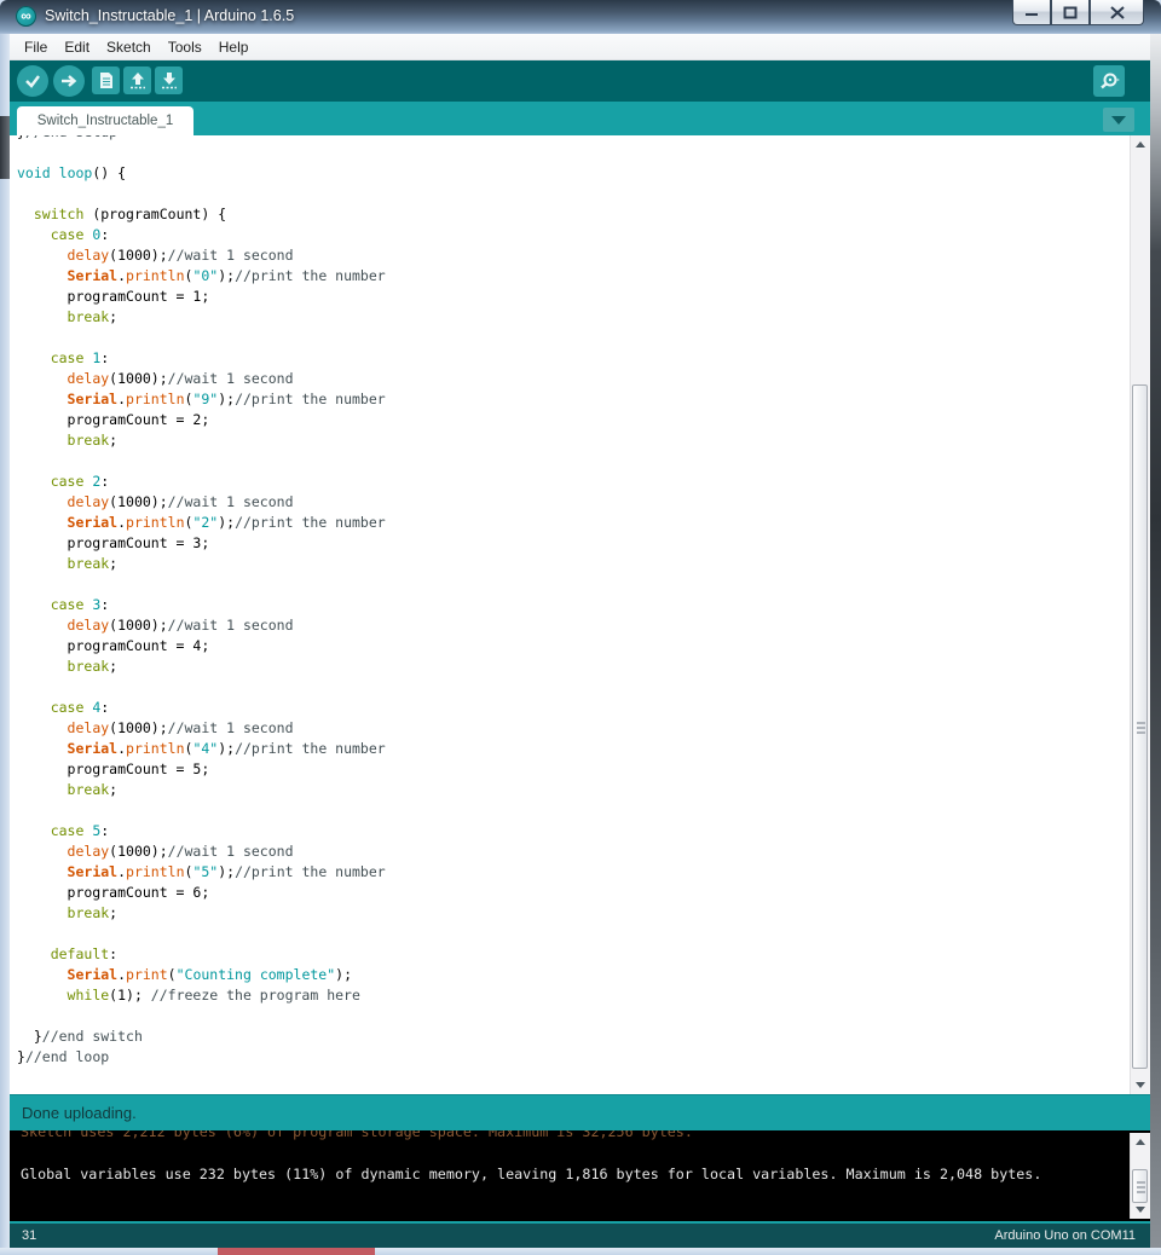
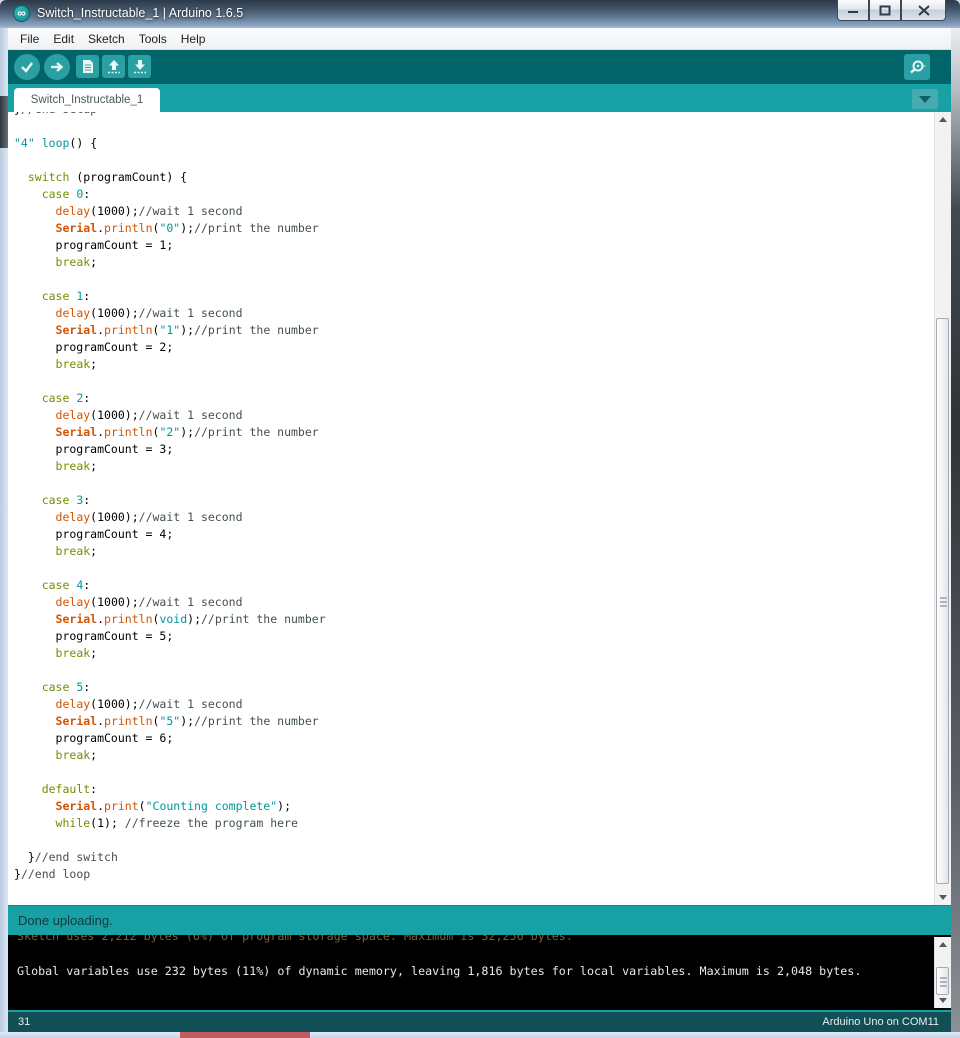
  ∞
  Switch_Instructable_1 | Arduino 1.6.5
  File
  Edit
  Sketch
  Tools
  Help
  Switch_Instructable_1
- void loop() {
+ "4" loop() {
  switch (programCount) {
  case 0:
  delay(1000);//wait 1 second
  Serial.println("0");//print the number
  programCount = 1;
  break;
  case 1:
  delay(1000);//wait 1 second
- Serial.println("9");//print the number
+ Serial.println("1");//print the number
  programCount = 2;
  break;
  case 2:
  delay(1000);//wait 1 second
  Serial.println("2");//print the number
  programCount = 3;
  break;
  case 3:
  delay(1000);//wait 1 second
  programCount = 4;
  break;
  case 4:
  delay(1000);//wait 1 second
- Serial.println("4");//print the number
+ Serial.println(void);//print the number
  programCount = 5;
  break;
  case 5:
  delay(1000);//wait 1 second
  Serial.println("5");//print the number
  programCount = 6;
  break;
  default:
  Serial.print("Counting complete");
  while(1); //freeze the program here
  }//end switch
  }//end loop
  Done uploading.
  Sketch uses 2,212 bytes (6%) of program storage space. Maximum is 32,256 bytes.
  Global variables use 232 bytes (11%) of dynamic memory, leaving 1,816 bytes for local variables. Maximum is 2,048 bytes.
  31
  Arduino Uno on COM11
